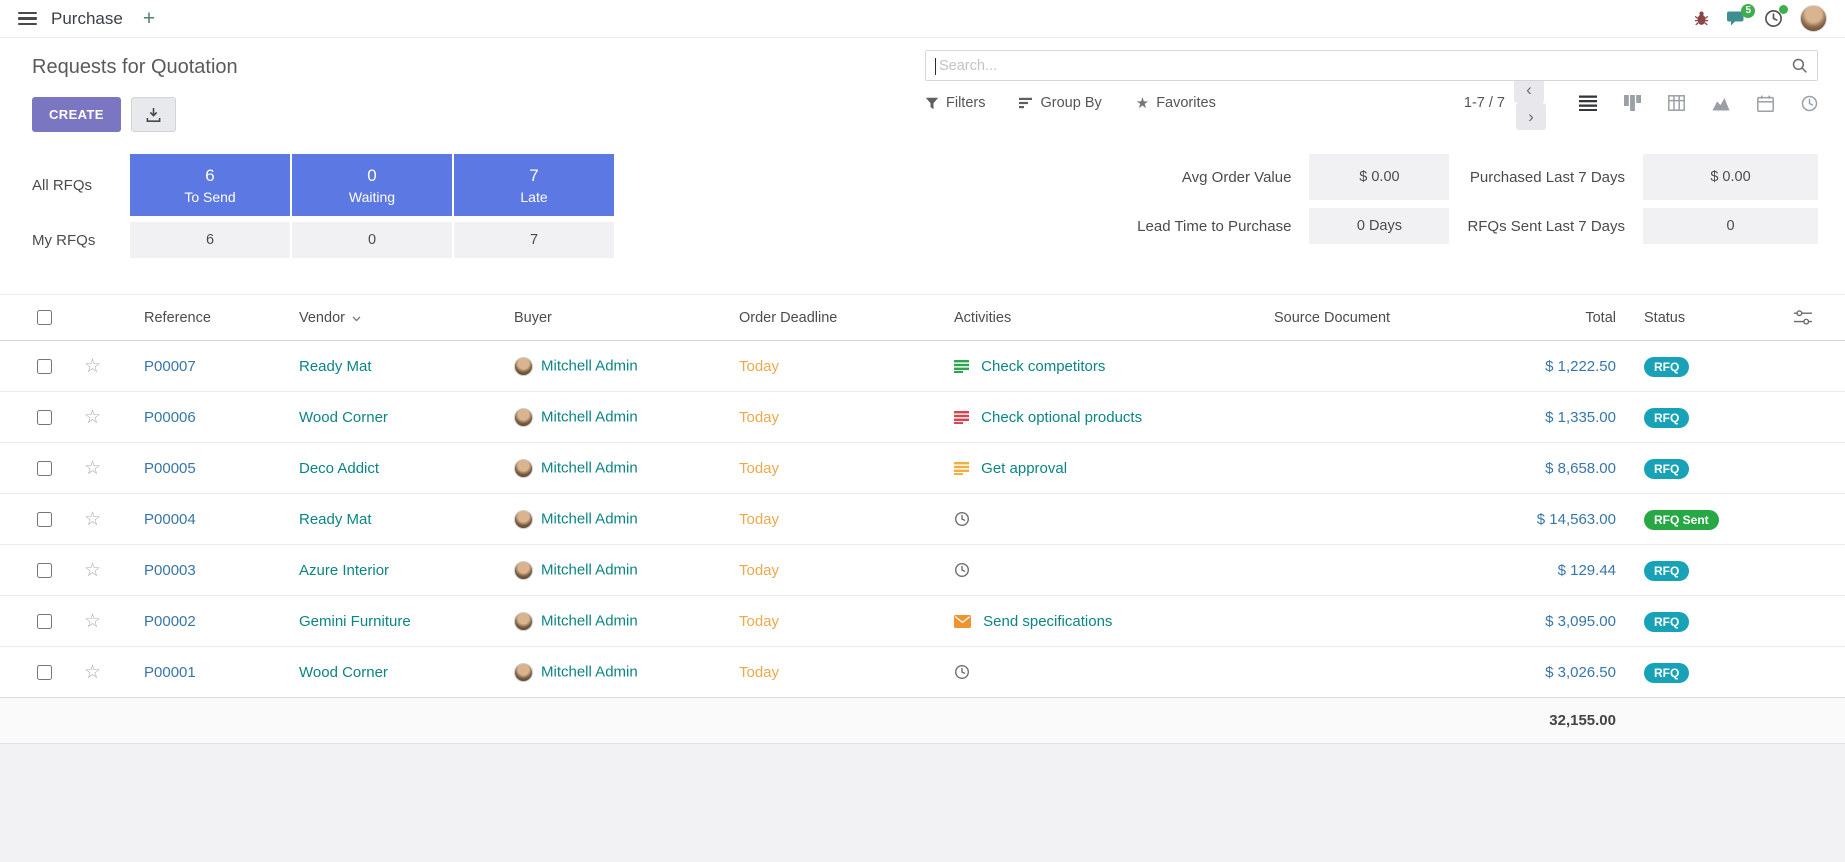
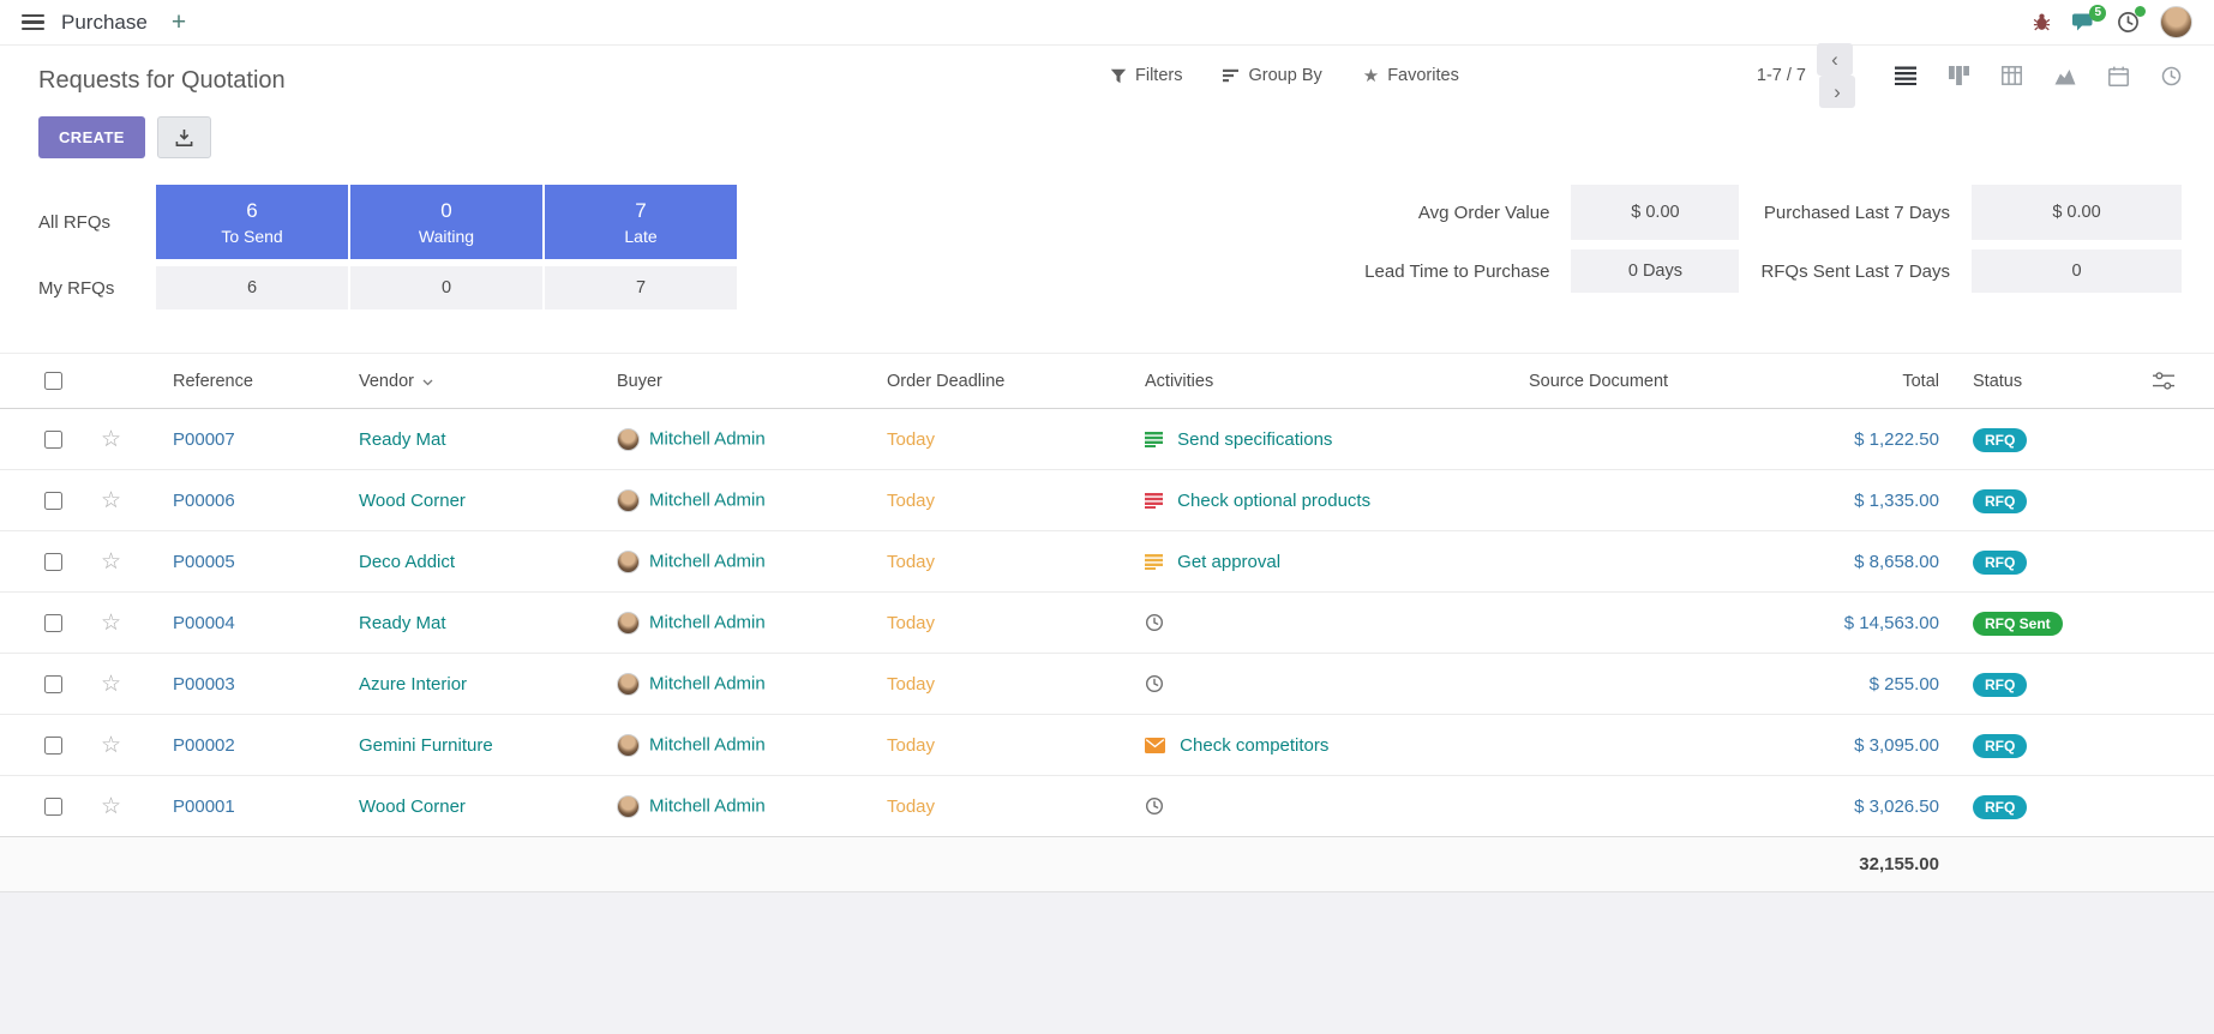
  Purchase
  +
  5
  Requests for Quotation
  CREATE
- Search...
  Filters
  Group By
  ★
  Favorites
  1-7 / 7
  ‹
  ›
  All RFQs
  6
  To Send
  0
  Waiting
  7
  Late
  My RFQs
  6
  0
  7
  Avg Order Value
  $ 0.00
  Purchased Last 7 Days
  $ 0.00
  Lead Time to Purchase
  0 Days
  RFQs Sent Last 7 Days
  0
  		Reference	Vendor	Buyer	Order Deadline	Activities	Source Document	Total	Status
- 	☆	P00007	Ready Mat	Mitchell Admin	Today	Check competitors		$ 1,222.50	RFQ
+ 	☆	P00007	Ready Mat	Mitchell Admin	Today	Send specifications		$ 1,222.50	RFQ
  	☆	P00006	Wood Corner	Mitchell Admin	Today	Check optional products		$ 1,335.00	RFQ
  	☆	P00005	Deco Addict	Mitchell Admin	Today	Get approval		$ 8,658.00	RFQ
  	☆	P00004	Ready Mat	Mitchell Admin	Today			$ 14,563.00	RFQ Sent
- 	☆	P00003	Azure Interior	Mitchell Admin	Today			$ 129.44	RFQ
+ 	☆	P00003	Azure Interior	Mitchell Admin	Today			$ 255.00	RFQ
- 	☆	P00002	Gemini Furniture	Mitchell Admin	Today	Send specifications		$ 3,095.00	RFQ
+ 	☆	P00002	Gemini Furniture	Mitchell Admin	Today	Check competitors		$ 3,095.00	RFQ
  	☆	P00001	Wood Corner	Mitchell Admin	Today			$ 3,026.50	RFQ
  								32,155.00
